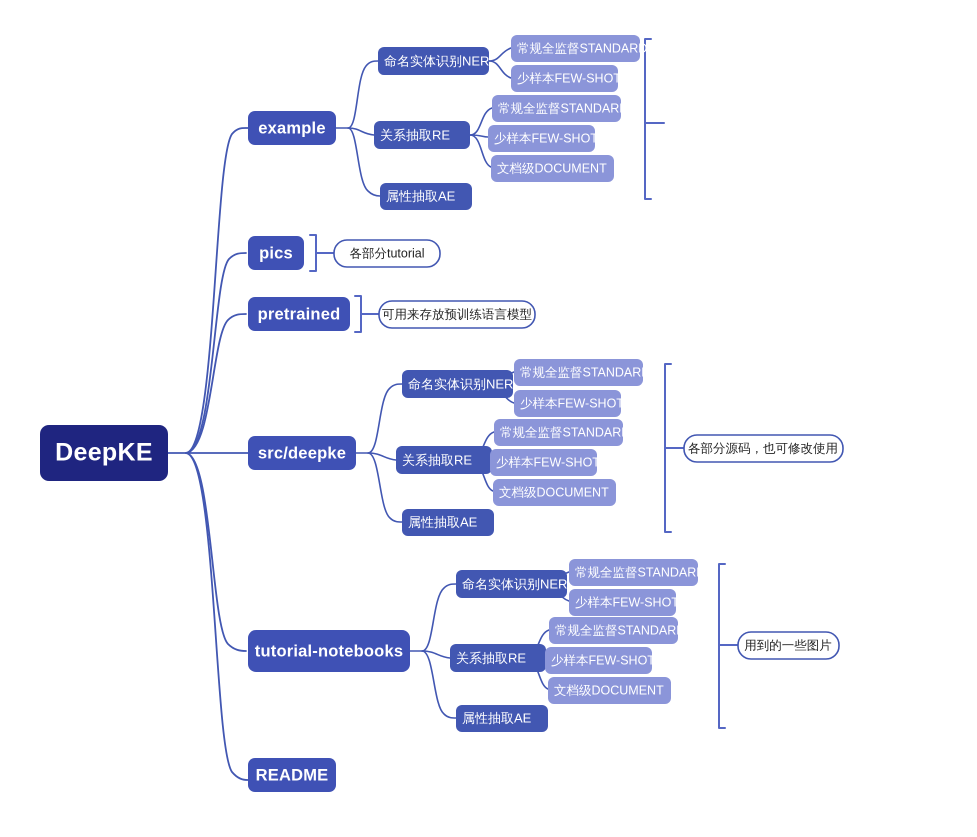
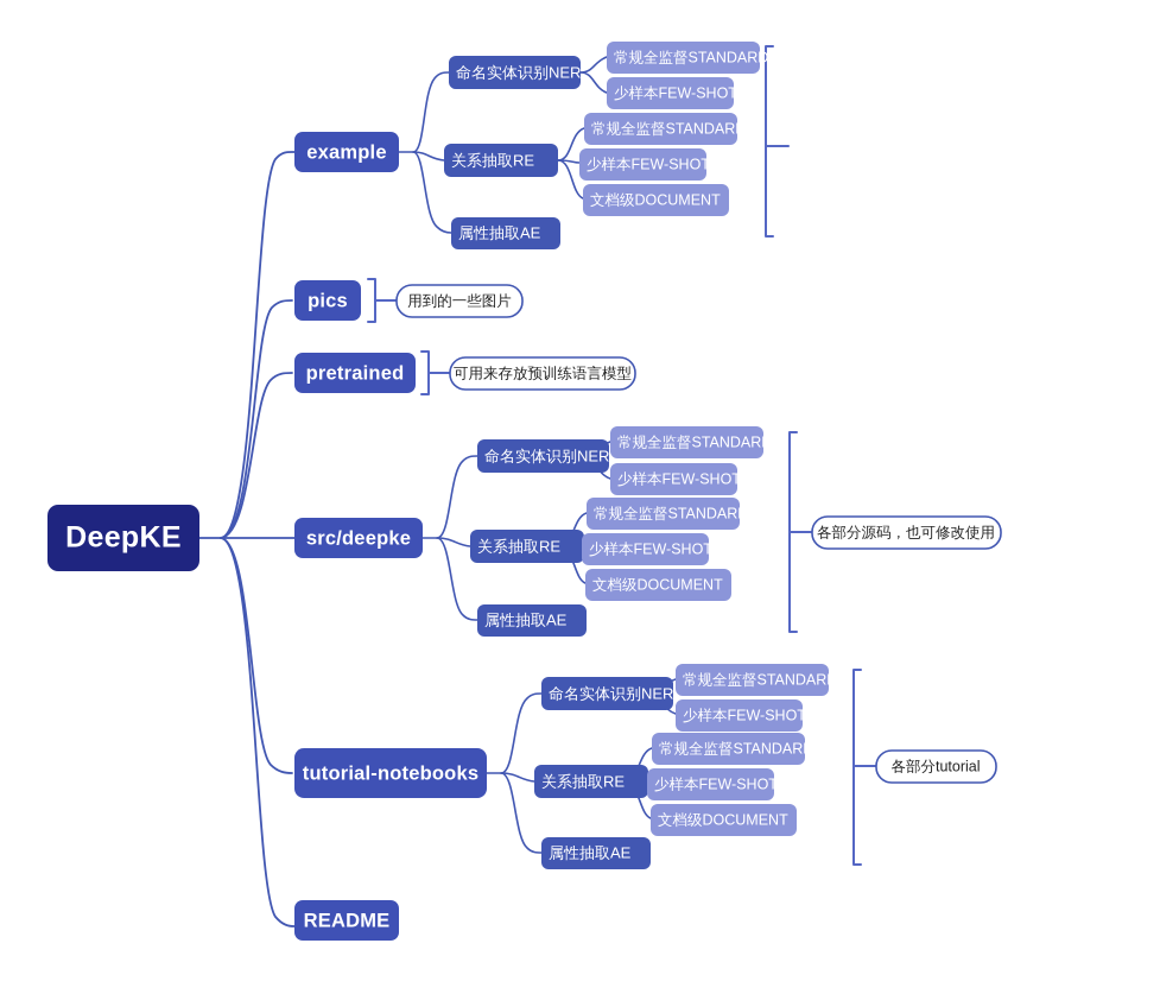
  DeepKE
  example
  pics
  pretrained
  src/deepke
  tutorial-notebooks
  README
  命名实体识别NER
  关系抽取RE
  属性抽取AE
  常规全监督STANDARD
  少样本FEW-SHOT
  常规全监督STANDARD
  少样本FEW-SHOT
  文档级DOCUMENT
  命名实体识别NER
  关系抽取RE
  属性抽取AE
  常规全监督STANDARD
  少样本FEW-SHOT
  常规全监督STANDARD
  少样本FEW-SHOT
  文档级DOCUMENT
  命名实体识别NER
  关系抽取RE
  属性抽取AE
  常规全监督STANDARD
  少样本FEW-SHOT
  常规全监督STANDARD
  少样本FEW-SHOT
  文档级DOCUMENT
- 各部分tutorial
+ 用到的一些图片
  可用来存放预训练语言模型
  各部分源码，也可修改使用
- 用到的一些图片
+ 各部分tutorial
